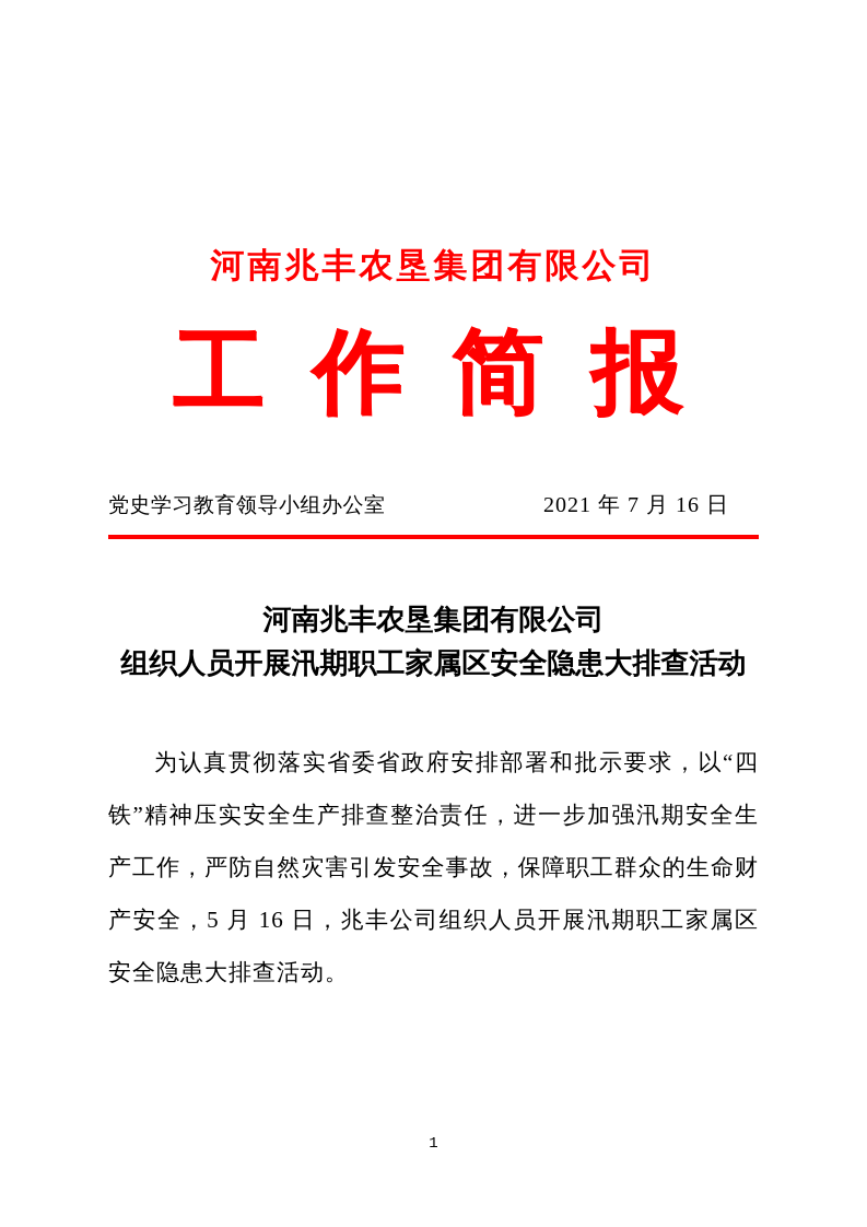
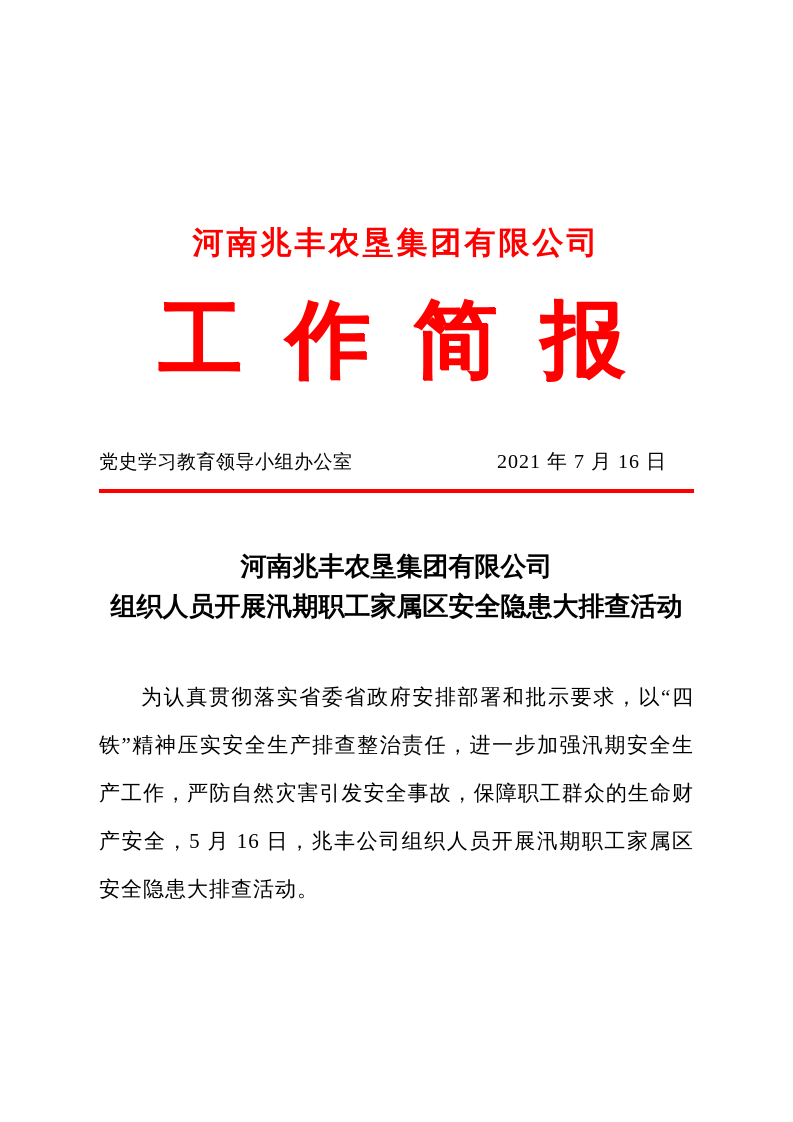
  河南兆丰农垦集团有限公司
  工 作 简 报
  党史学习教育领导小组办公室
  2021 年 7 月 16 日
  河南兆丰农垦集团有限公司
  组织人员开展汛期职工家属区安全隐患大排查活动
  为认真贯彻落实省委省政府安排部署和批示要求，以“四铁”精神压实安全生产排查整治责任，进一步加强汛期安全生产工作，严防自然灾害引发安全事故，保障职工群众的生命财产安全，5 月 16 日，兆丰公司组织人员开展汛期职工家属区安全隐患大排查活动。
- 1
